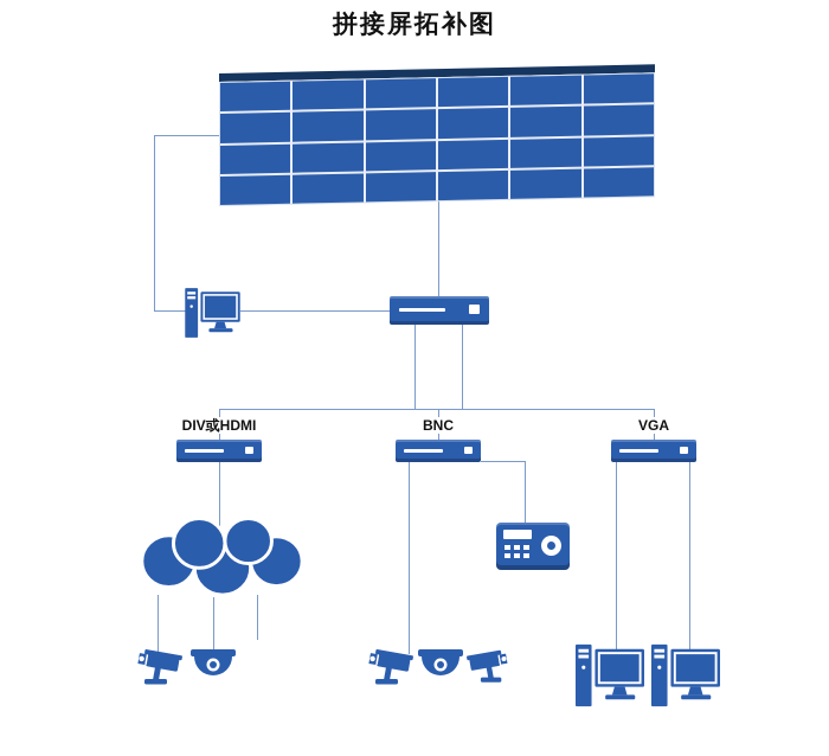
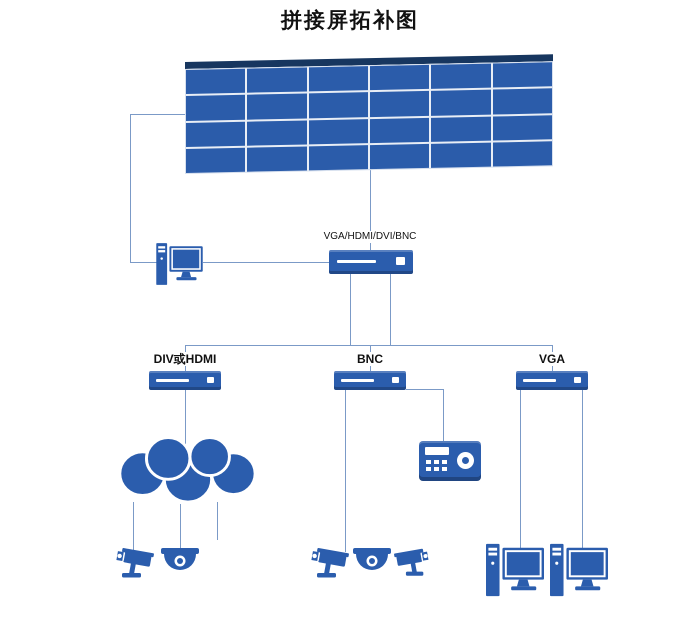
  拼接屏拓补图
+ VGA/HDMI/DVI/BNC
  DIV或HDMI
  BNC
  VGA
